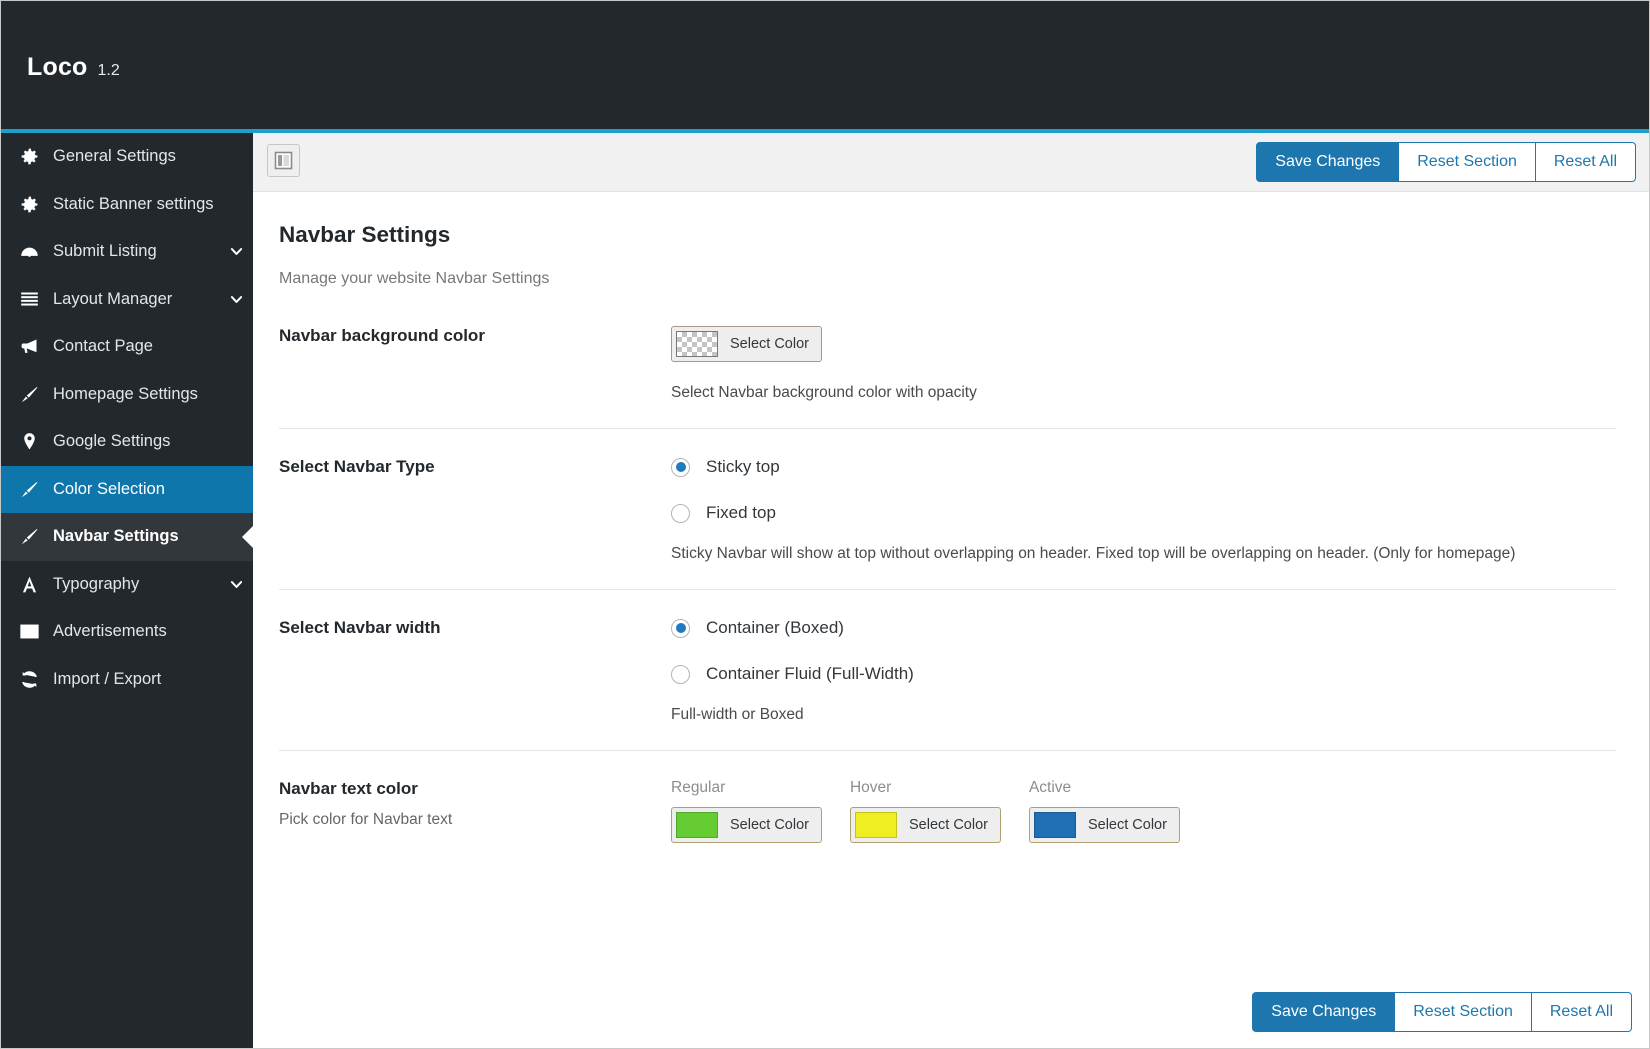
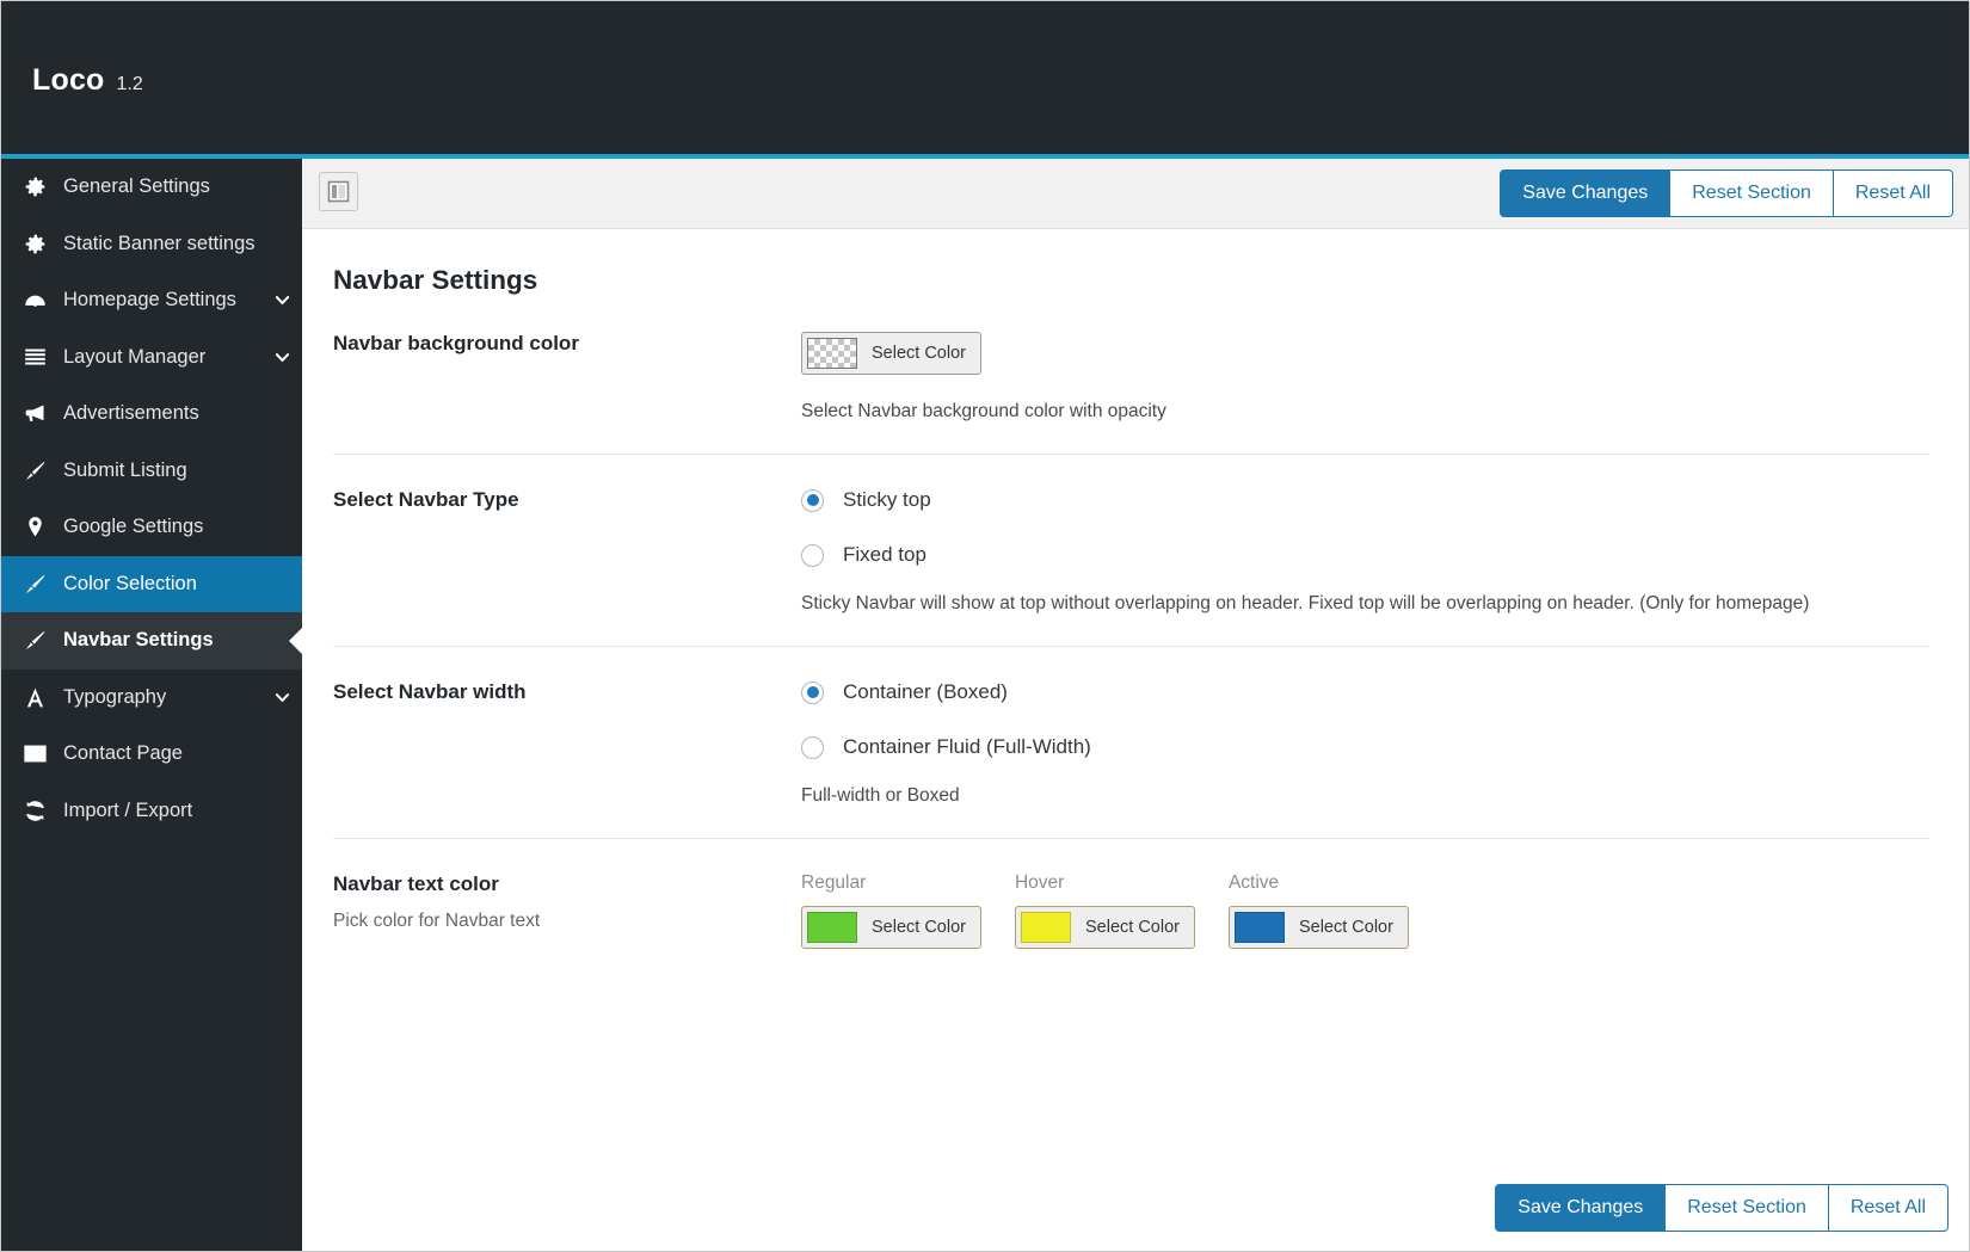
  Loco
  1.2
  General Settings
  Static Banner settings
- Submit Listing
+ Homepage Settings
  Layout Manager
- Contact Page
+ Advertisements
- Homepage Settings
+ Submit Listing
  Google Settings
  Color Selection
  Navbar Settings
  Typography
- Advertisements
+ Contact Page
  Import / Export
  Save Changes
  Reset Section
  Reset All
  Navbar Settings
- Manage your website Navbar Settings
  Navbar background color
  Select Color
  Select Navbar background color with opacity
  Select Navbar Type
  Sticky top
  Fixed top
  Sticky Navbar will show at top without overlapping on header. Fixed top will be overlapping on header. (Only for homepage)
  Select Navbar width
  Container (Boxed)
  Container Fluid (Full-Width)
  Full-width or Boxed
  Navbar text color
  Pick color for Navbar text
  Regular
  Select Color
  Hover
  Select Color
  Active
  Select Color
  Save Changes
  Reset Section
  Reset All
